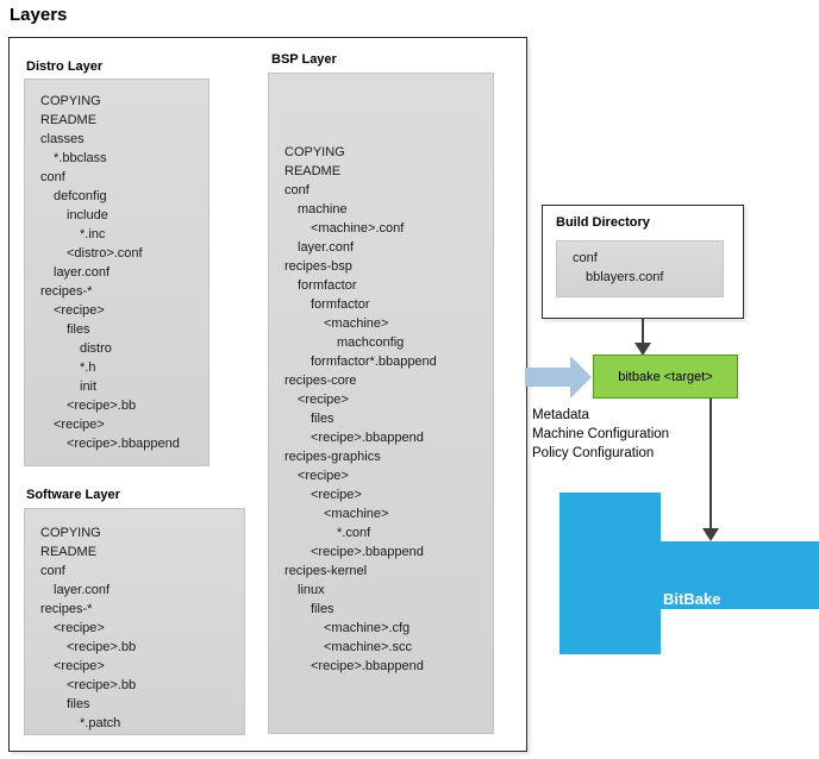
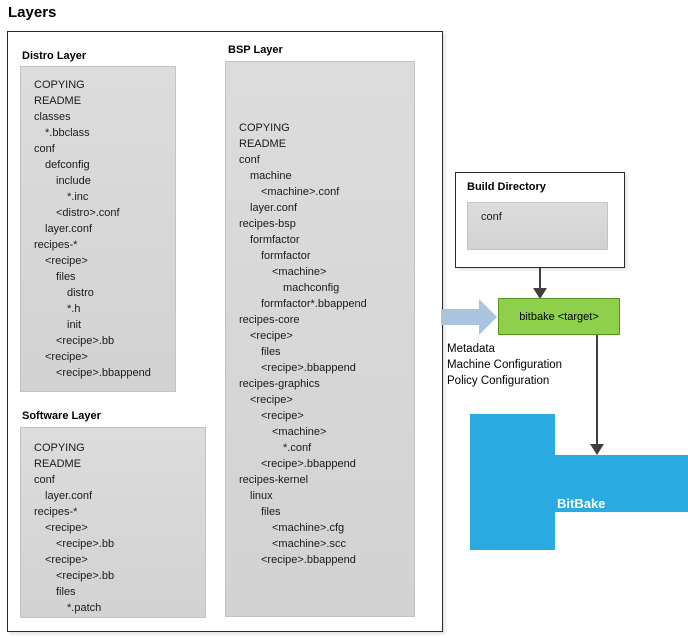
  Layers
  Distro Layer
  COPYING
  README
  classes
  *.bbclass
  conf
  defconfig
  include
  *.inc
  <distro>.conf
  layer.conf
  recipes-*
  <recipe>
  files
  distro
  *.h
  init
  <recipe>.bb
  <recipe>
  <recipe>.bbappend
  BSP Layer
  COPYING
  README
  conf
  machine
  <machine>.conf
  layer.conf
  recipes-bsp
  formfactor
  formfactor
  <machine>
  machconfig
  formfactor*.bbappend
  recipes-core
  <recipe>
  files
  <recipe>.bbappend
  recipes-graphics
  <recipe>
  <recipe>
  <machine>
  *.conf
  <recipe>.bbappend
  recipes-kernel
  linux
  files
  <machine>.cfg
  <machine>.scc
  <recipe>.bbappend
  Software Layer
  COPYING
  README
  conf
  layer.conf
  recipes-*
  <recipe>
  <recipe>.bb
  <recipe>
  <recipe>.bb
  files
  *.patch
  Build Directory
  conf
- bblayers.conf
  bitbake <target>
  Metadata
  Machine Configuration
  Policy Configuration
  BitBake
